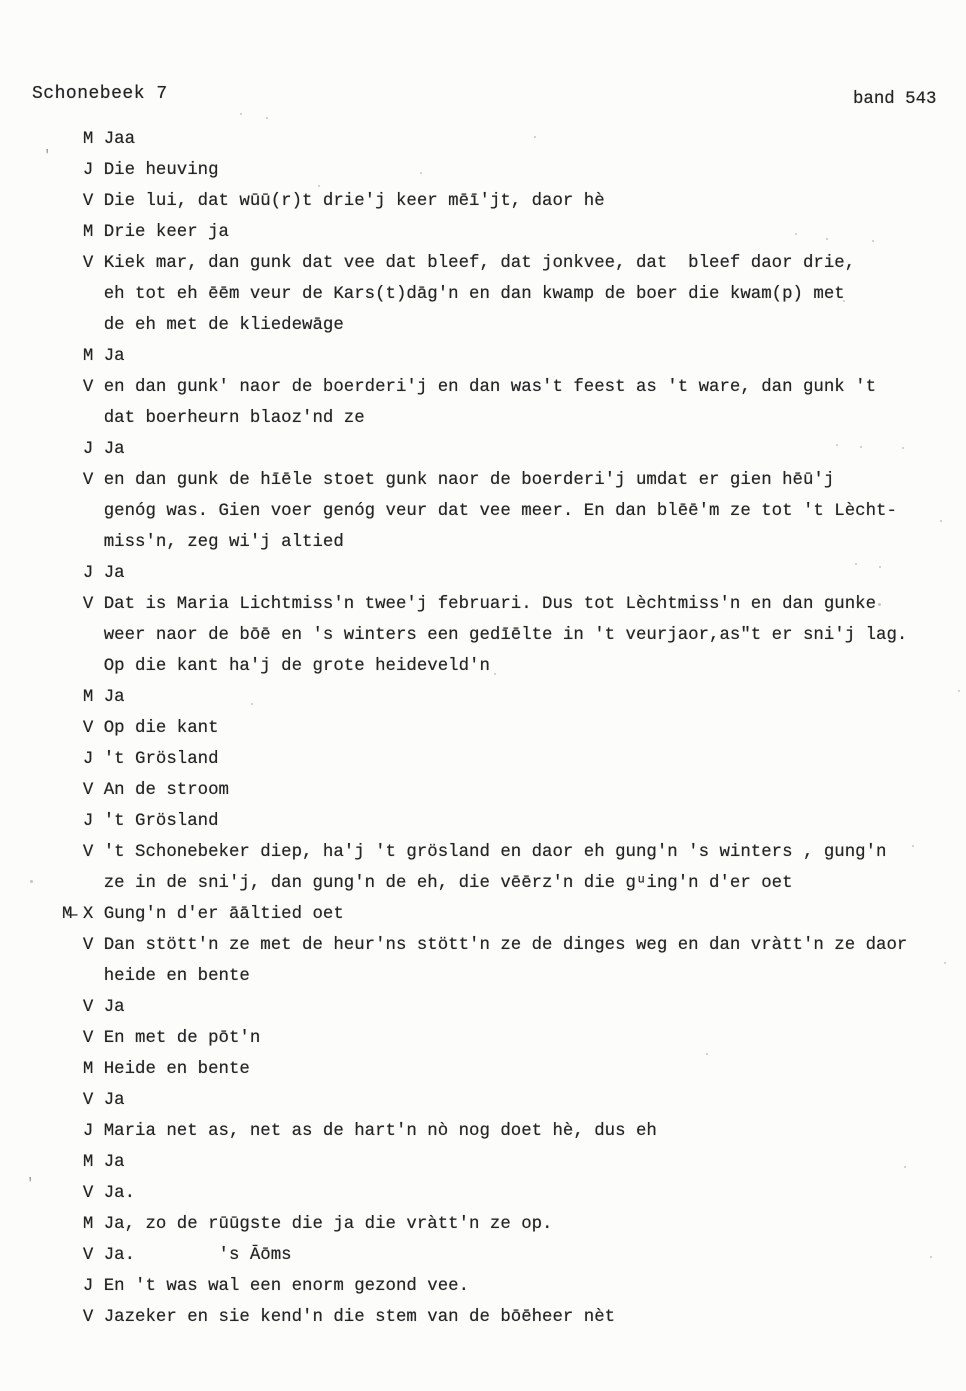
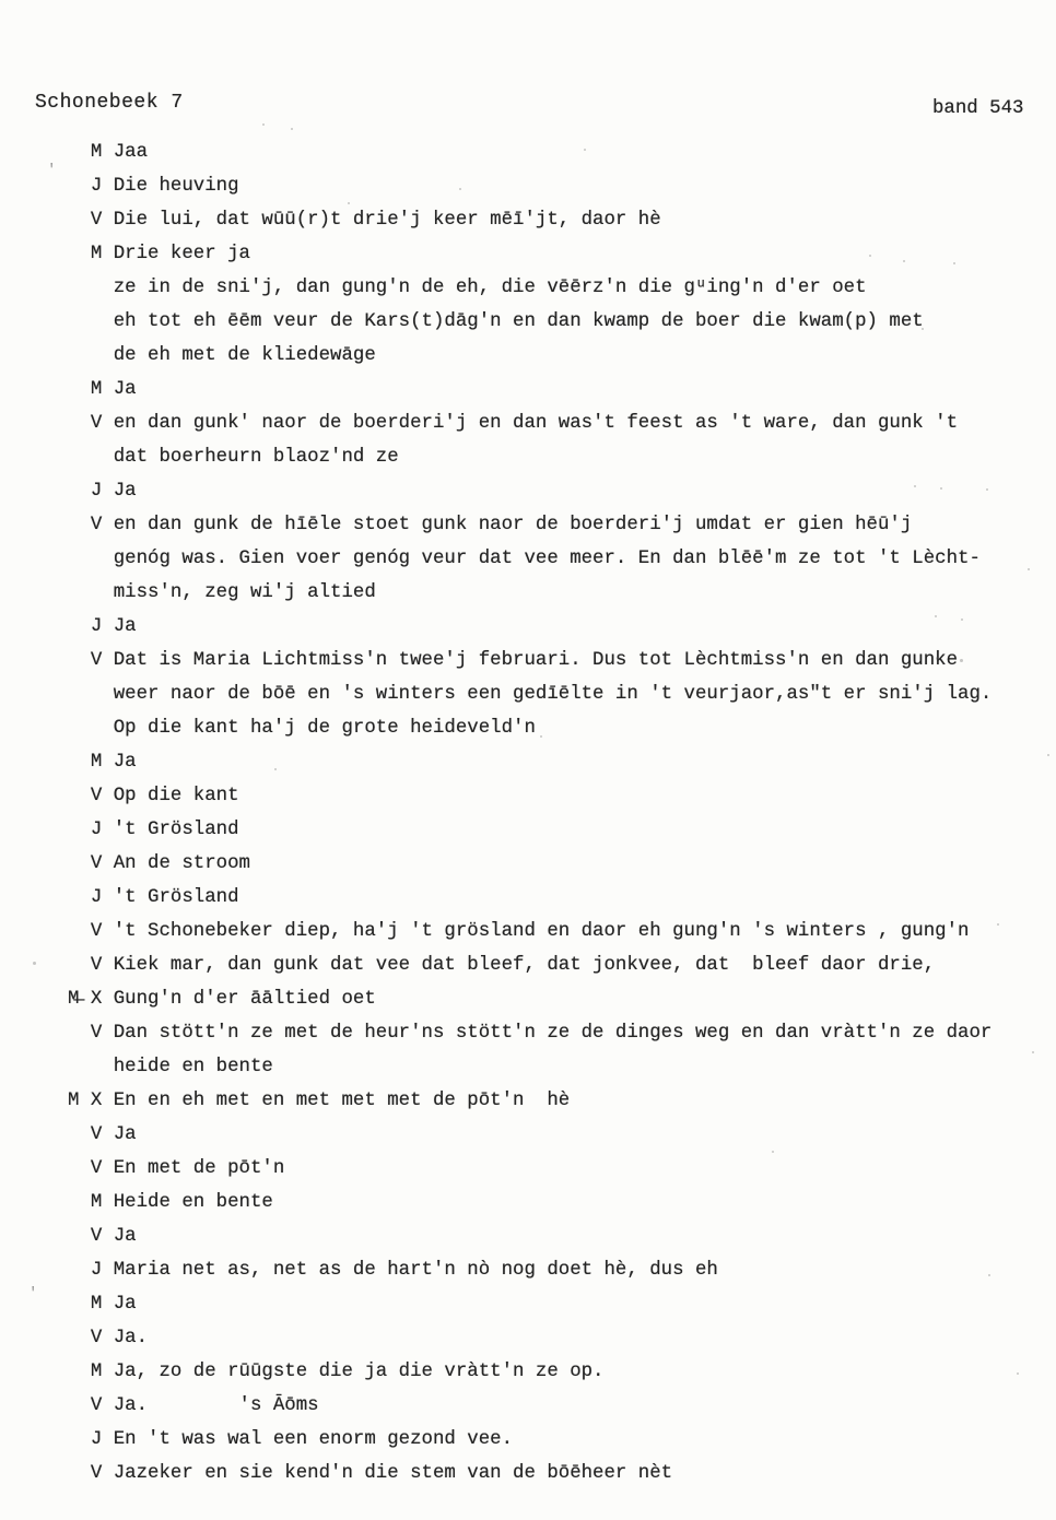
  Schonebeek 7
  band 543
  M Jaa
  J Die heuving
  V Die lui, dat wūū(r)t drie'j keer mēī'jt, daor hè
  M Drie keer ja
- V Kiek mar, dan gunk dat vee dat bleef, dat jonkvee, dat bleef daor drie,
+ ze in de sni'j, dan gung'n de eh, die vēērz'n die gᵘing'n d'er oet
  eh tot eh ēēm veur de Kars(t)dāg'n en dan kwamp de boer die kwam(p) met
  de eh met de kliedewāge
  M Ja
  V en dan gunk' naor de boerderi'j en dan was't feest as 't ware, dan gunk 't
  dat boerheurn blaoz'nd ze
  J Ja
  V en dan gunk de hīēle stoet gunk naor de boerderi'j umdat er gien hēū'j
  genóg was. Gien voer genóg veur dat vee meer. En dan blēē'm ze tot 't Lècht-
  miss'n, zeg wi'j altied
  J Ja
  V Dat is Maria Lichtmiss'n twee'j februari. Dus tot Lèchtmiss'n en dan gunke
  weer naor de bōē en 's winters een gedīēlte in 't veurjaor,as"t er sni'j lag.
  Op die kant ha'j de grote heideveld'n
  M Ja
  V Op die kant
  J 't Grösland
  V An de stroom
  J 't Grösland
  V 't Schonebeker diep, ha'j 't grösland en daor eh gung'n 's winters , gung'n
- ze in de sni'j, dan gung'n de eh, die vēērz'n die gᵘing'n d'er oet
+ V Kiek mar, dan gunk dat vee dat bleef, dat jonkvee, dat bleef daor drie,
  M̶ X Gung'n d'er āāltied oet
  V Dan stött'n ze met de heur'ns stött'n ze de dinges weg en dan vràtt'n ze daor
  heide en bente
+ M X En en eh met en met met met de pōt'n hè
  V Ja
  V En met de pōt'n
  M Heide en bente
  V Ja
  J Maria net as, net as de hart'n nò nog doet hè, dus eh
  M Ja
  V Ja.
  M Ja, zo de rūūgste die ja die vràtt'n ze op.
  V Ja. 's Āōms
  J En 't was wal een enorm gezond vee.
  V Jazeker en sie kend'n die stem van de bōēheer nèt
  '
  '
